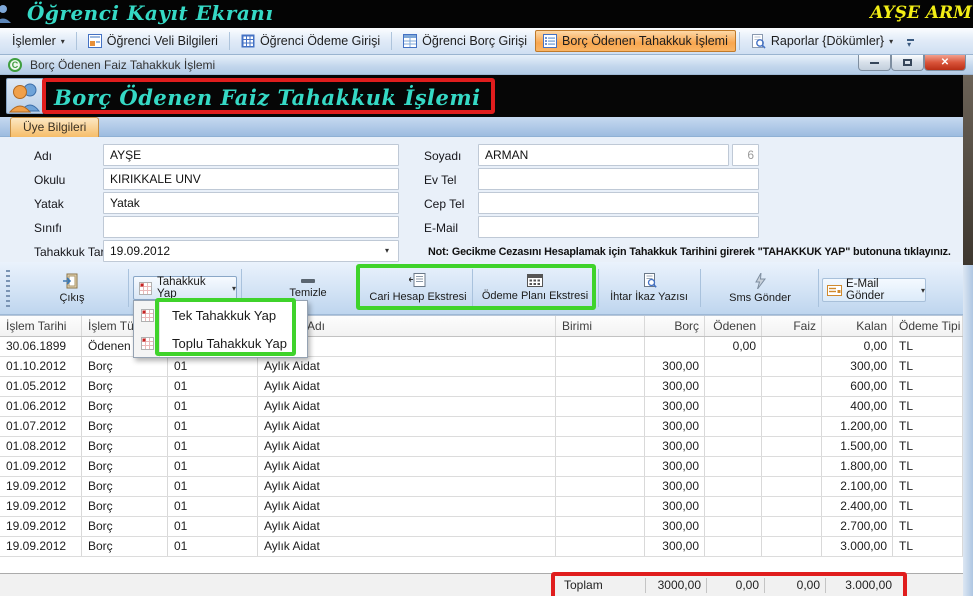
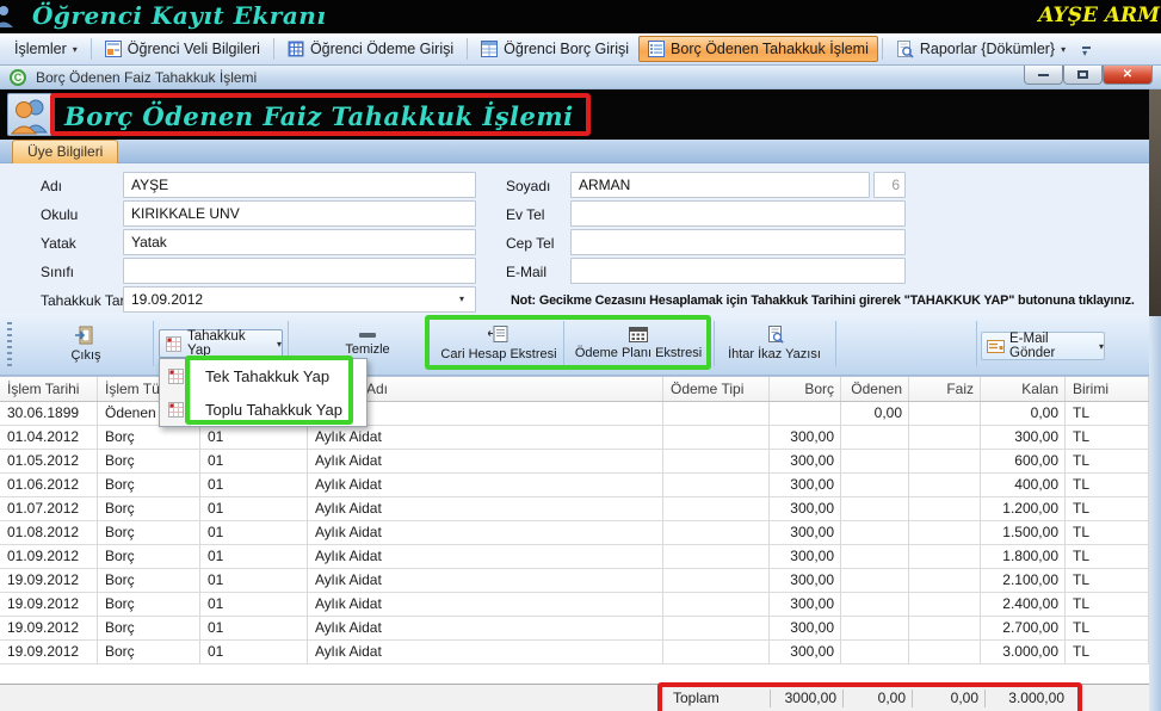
  Öğrenci Kayıt Ekranı
  AYŞE ARM
  İşlemler
  ▾
  Öğrenci Veli Bilgileri
  Öğrenci Ödeme Girişi
  Öğrenci Borç Girişi
  Borç Ödenen Tahakkuk İşlemi
  Raporlar {Dökümler}
  ▾
  ▾
  C
  Borç Ödenen Faiz Tahakkuk İşlemi
  ✕
  Borç Ödenen Faiz Tahakkuk İşlemi
  Üye Bilgileri
  Adı
  AYŞE
  Okulu
  KIRIKKALE UNV
  Yatak
  Yatak
  Sınıfı
  Tahakkuk Ta
  19.09.2012
  ▾
  Soyadı
  ARMAN
  6
  Ev Tel
  Cep Tel
  E-Mail
  Not: Gecikme Cezasını Hesaplamak için Tahakkuk Tarihini girerek "TAHAKKUK YAP" butonuna tıklayınız.
  Çıkış
  Tahakkuk Yap
  ▾
  Temizle
  Cari Hesap Ekstresi
  Ödeme Planı Ekstresi
  İhtar İkaz Yazısı
- Sms Gönder
  E-Mail Gönder
  ▾
  İşlem Tarihi
  İşlem Tü
  Adı
- Birimi
+ Ödeme Tipi
  Borç
  Ödenen
  Faiz
  Kalan
- Ödeme Tipi
+ Birimi
  30.06.1899
  Ödenen
  0,00
  0,00
  TL
- 01.10.2012
+ 01.04.2012
  Borç
  01
  Aylık Aidat
  300,00
  300,00
  TL
  01.05.2012
  Borç
  01
  Aylık Aidat
  300,00
  600,00
  TL
  01.06.2012
  Borç
  01
  Aylık Aidat
  300,00
  400,00
  TL
  01.07.2012
  Borç
  01
  Aylık Aidat
  300,00
  1.200,00
  TL
  01.08.2012
  Borç
  01
  Aylık Aidat
  300,00
  1.500,00
  TL
  01.09.2012
  Borç
  01
  Aylık Aidat
  300,00
  1.800,00
  TL
  19.09.2012
  Borç
  01
  Aylık Aidat
  300,00
  2.100,00
  TL
  19.09.2012
  Borç
  01
  Aylık Aidat
  300,00
  2.400,00
  TL
  19.09.2012
  Borç
  01
  Aylık Aidat
  300,00
  2.700,00
  TL
  19.09.2012
  Borç
  01
  Aylık Aidat
  300,00
  3.000,00
  TL
  Toplam
  3000,00
  0,00
  0,00
  3.000,00
  Tek Tahakkuk Yap
  Toplu Tahakkuk Yap
